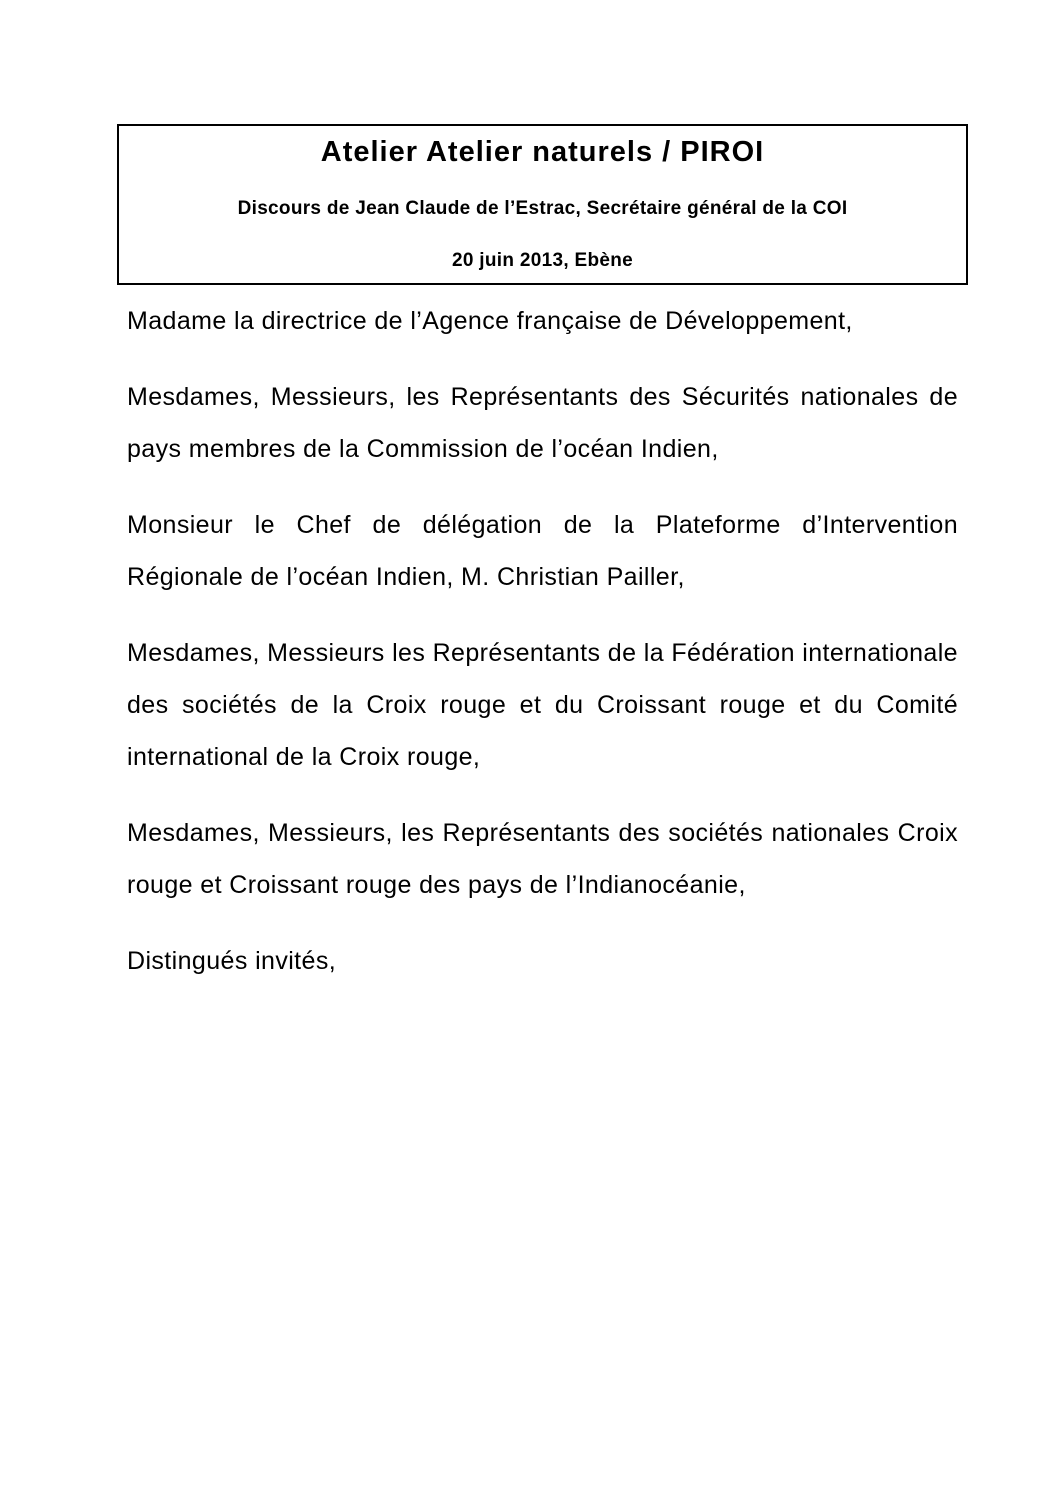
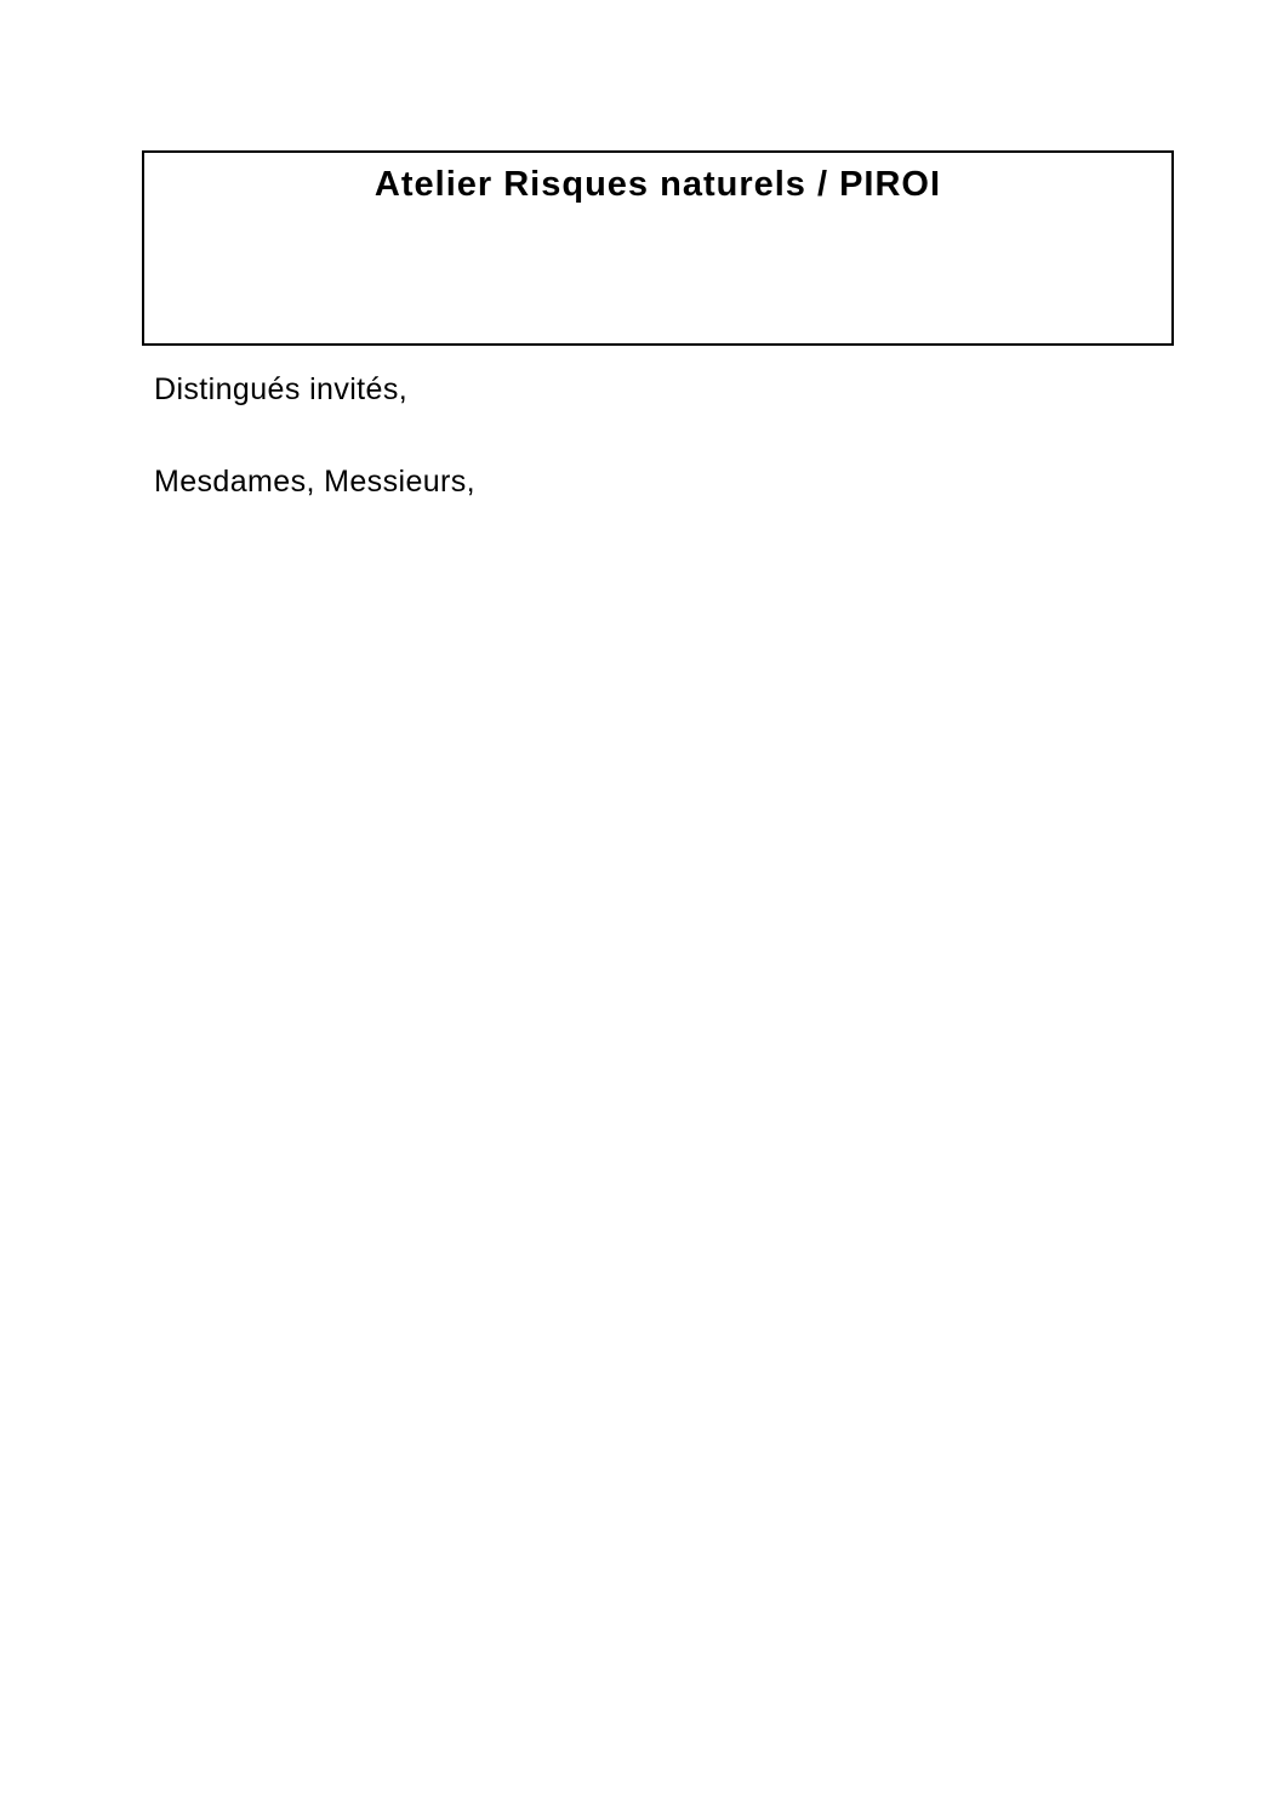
- Atelier Atelier naturels / PIROI
+ Atelier Risques naturels / PIROI
- Discours de Jean Claude de l’Estrac, Secrétaire général de la COI
- 20 juin 2013, Ebène
- Madame la directrice de l’Agence française de Développement,
- Mesdames, Messieurs, les Représentants des Sécurités nationales de pays membres de la Commission de l’océan Indien,
- Monsieur le Chef de délégation de la Plateforme d’Intervention Régionale de l’océan Indien, M. Christian Pailler,
- Mesdames, Messieurs les Représentants de la Fédération internationale des sociétés de la Croix rouge et du Croissant rouge et du Comité international de la Croix rouge,
- Mesdames, Messieurs, les Représentants des sociétés nationales Croix rouge et Croissant rouge des pays de l’Indianocéanie,
  Distingués invités,
+ Mesdames, Messieurs,
